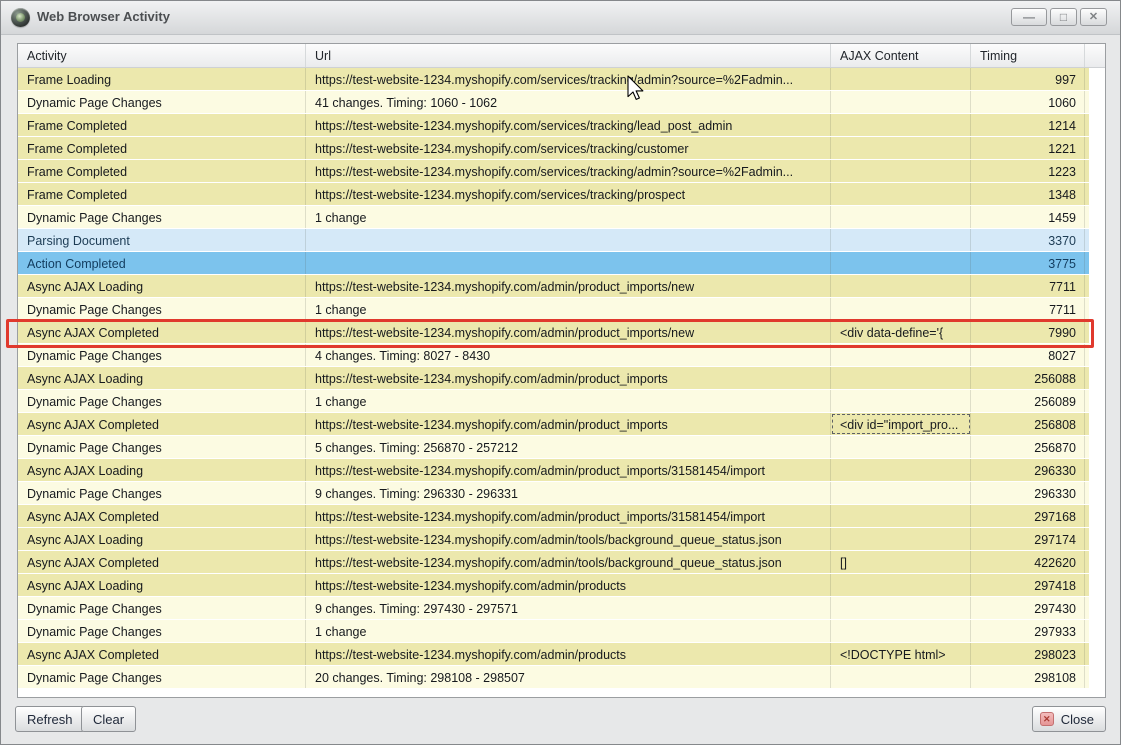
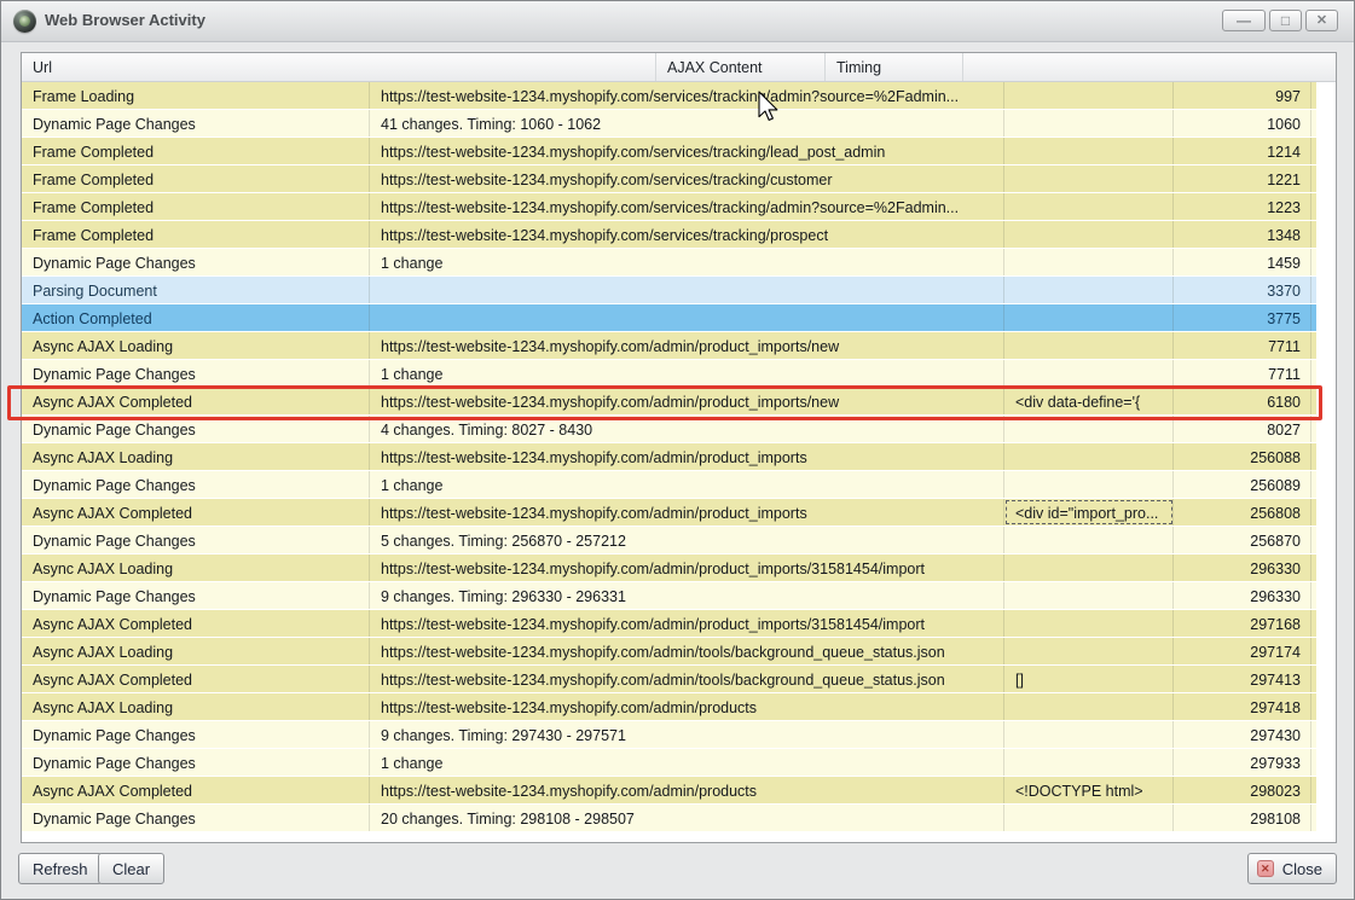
  Web Browser Activity
  —
  □
  ✕
- Activity
  Url
  AJAX Content
  Timing
  Frame Loading
  https://test-website-1234.myshopify.com/services/trackin/admin?source=%2Fadmin...
  997
  Dynamic Page Changes
  41 changes. Timing: 1060 - 1062
  1060
  Frame Completed
  https://test-website-1234.myshopify.com/services/tracking/lead_post_admin
  1214
  Frame Completed
  https://test-website-1234.myshopify.com/services/tracking/customer
  1221
  Frame Completed
  https://test-website-1234.myshopify.com/services/tracking/admin?source=%2Fadmin...
  1223
  Frame Completed
  https://test-website-1234.myshopify.com/services/tracking/prospect
  1348
  Dynamic Page Changes
  1 change
  1459
  Parsing Document
  3370
  Action Completed
  3775
  Async AJAX Loading
  https://test-website-1234.myshopify.com/admin/product_imports/new
  7711
  Dynamic Page Changes
  1 change
  7711
  Async AJAX Completed
  https://test-website-1234.myshopify.com/admin/product_imports/new
  <div data-define='{
- 7990
+ 6180
  Dynamic Page Changes
  4 changes. Timing: 8027 - 8430
  8027
  Async AJAX Loading
  https://test-website-1234.myshopify.com/admin/product_imports
  256088
  Dynamic Page Changes
  1 change
  256089
  Async AJAX Completed
  https://test-website-1234.myshopify.com/admin/product_imports
  <div id="import_pro...
  256808
  Dynamic Page Changes
  5 changes. Timing: 256870 - 257212
  256870
  Async AJAX Loading
  https://test-website-1234.myshopify.com/admin/product_imports/31581454/import
  296330
  Dynamic Page Changes
  9 changes. Timing: 296330 - 296331
  296330
  Async AJAX Completed
  https://test-website-1234.myshopify.com/admin/product_imports/31581454/import
  297168
  Async AJAX Loading
  https://test-website-1234.myshopify.com/admin/tools/background_queue_status.json
  297174
  Async AJAX Completed
  https://test-website-1234.myshopify.com/admin/tools/background_queue_status.json
  []
- 422620
+ 297413
  Async AJAX Loading
  https://test-website-1234.myshopify.com/admin/products
  297418
  Dynamic Page Changes
  9 changes. Timing: 297430 - 297571
  297430
  Dynamic Page Changes
  1 change
  297933
  Async AJAX Completed
  https://test-website-1234.myshopify.com/admin/products
  <!DOCTYPE html>
  298023
  Dynamic Page Changes
  20 changes. Timing: 298108 - 298507
  298108
  Refresh
  Clear
  ✕
  Close
